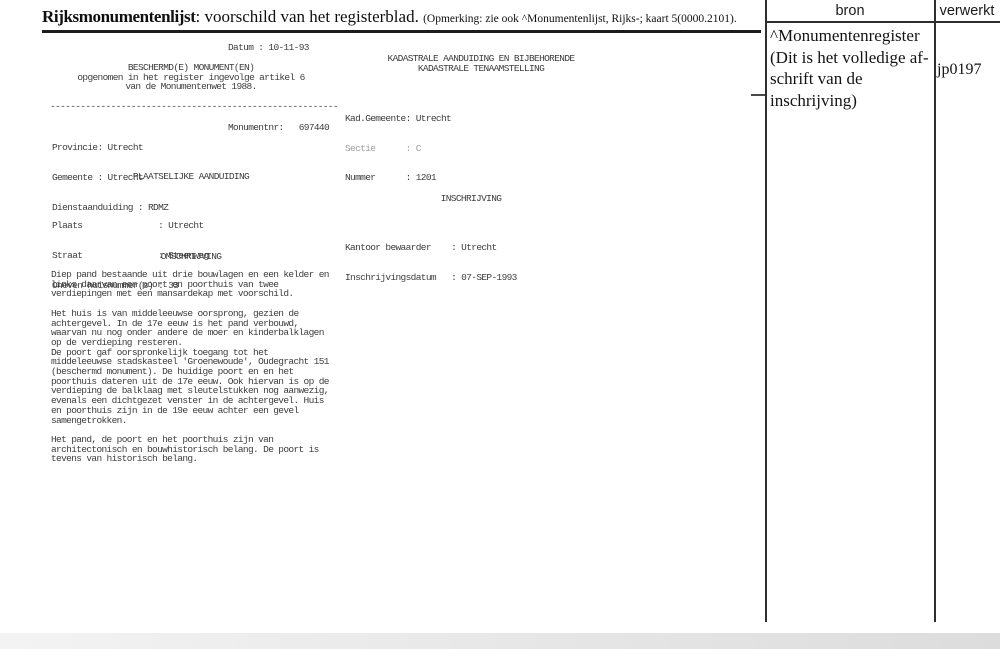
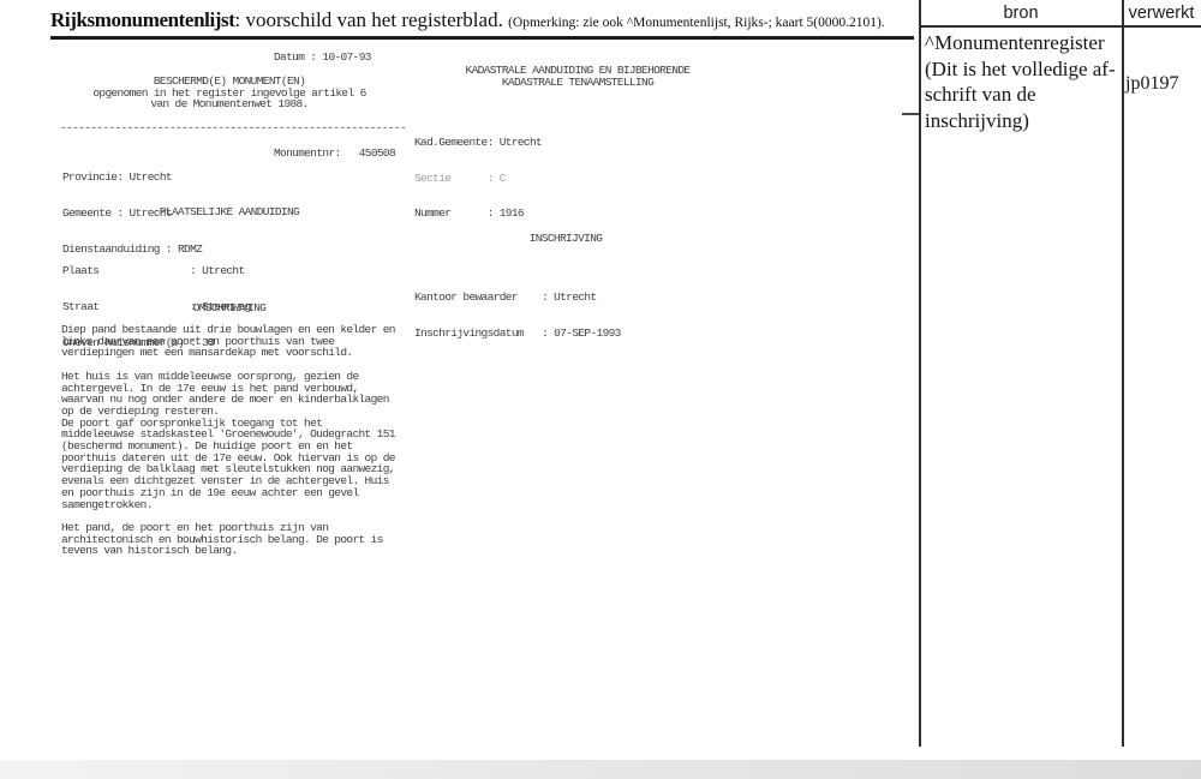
  Rijksmonumentenlijst: voorschild van het registerblad. (Opmerking: zie ook ^Monumentenlijst, Rijks-; kaart 5(0000.2101).
  bron
  verwerkt
  ^Monumentenregister
  (Dit is het volledige af-
  schrift van de inschrijving)
  jp0197
- Datum : 10-11-93
+ Datum : 10-07-93
  BESCHERMD(E) MONUMENT(EN)
  opgenomen in het register ingevolge artikel 6
  van de Monumentenwet 1988.
  ---------------------------------------------------------
  Provincie: Utrecht
  Gemeente : Utrecht
  Dienstaanduiding : RDMZ
- Monumentnr: 697440
+ Monumentnr: 450508
  PLAATSELIJKE AANDUIDING
  Plaats : Utrecht
  Straat : Steenweg
  Oneven huisnummer(s) : 33
  OMSCHRIJVING
  Diep pand bestaande uit drie bouwlagen en een kelder en
  links daarvan een poort en poorthuis van twee
  verdiepingen met een mansardekap met voorschild.
  Het huis is van middeleeuwse oorsprong, gezien de
  achtergevel. In de 17e eeuw is het pand verbouwd,
  waarvan nu nog onder andere de moer en kinderbalklagen
  op de verdieping resteren.
  De poort gaf oorspronkelijk toegang tot het
  middeleeuwse stadskasteel 'Groenewoude', Oudegracht 151
  (beschermd monument). De huidige poort en en het
  poorthuis dateren uit de 17e eeuw. Ook hiervan is op de
  verdieping de balklaag met sleutelstukken nog aanwezig,
  evenals een dichtgezet venster in de achtergevel. Huis
  en poorthuis zijn in de 19e eeuw achter een gevel
  samengetrokken.
  Het pand, de poort en het poorthuis zijn van
  architectonisch en bouwhistorisch belang. De poort is
  tevens van historisch belang.
  KADASTRALE AANDUIDING EN BIJBEHORENDE
  KADASTRALE TENAAMSTELLING
  Kad.Gemeente: Utrecht
  Sectie : C
- Nummer : 1201
+ Nummer : 1916
  INSCHRIJVING
  Kantoor bewaarder : Utrecht
  Inschrijvingsdatum : 07-SEP-1993
